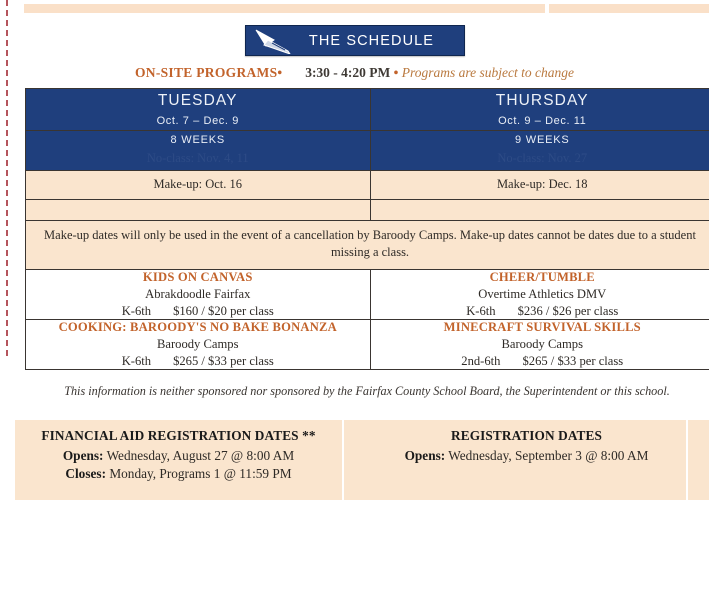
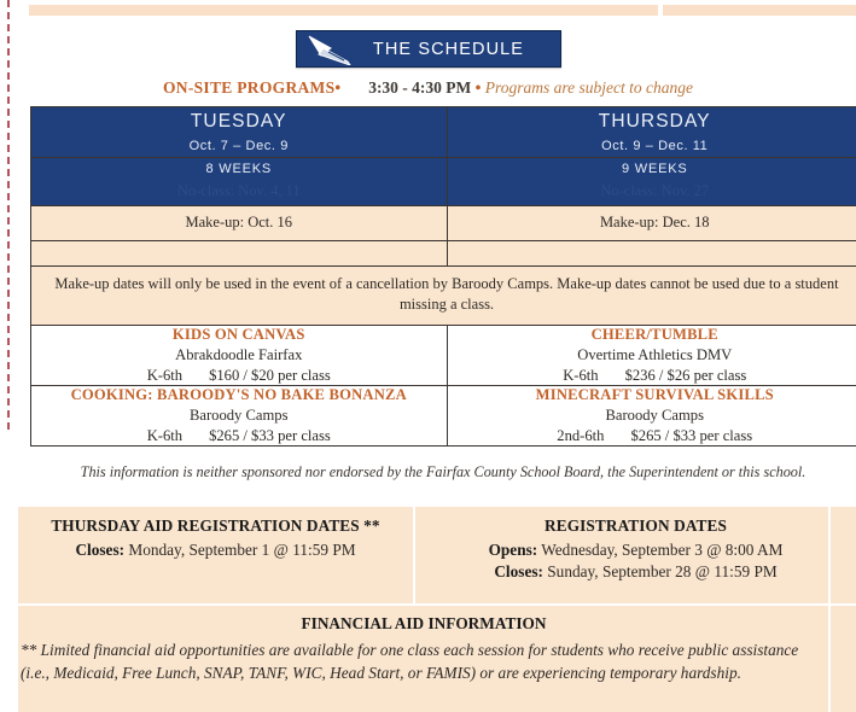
  THE SCHEDULE
- ON-SITE PROGRAMS• 3:30 - 4:20 PM • Programs are subject to change
+ ON-SITE PROGRAMS• 3:30 - 4:30 PM • Programs are subject to change
  TUESDAY Oct. 7 – Dec. 9	THURSDAY Oct. 9 – Dec. 11
  Make-up: Oct. 16	Make-up: Dec. 18
- Make-up dates will only be used in the event of a cancellation by Baroody Camps. Make-up dates cannot be dates due to a student missing a class.
+ Make-up dates will only be used in the event of a cancellation by Baroody Camps. Make-up dates cannot be used due to a student missing a class.
  KIDS ON CANVAS Abrakdoodle Fairfax K-6th $160 / $20 per class	CHEER/TUMBLE Overtime Athletics DMV K-6th $236 / $26 per class
  COOKING: BAROODY'S NO BAKE BONANZA Baroody Camps K-6th $265 / $33 per class	MINECRAFT SURVIVAL SKILLS Baroody Camps 2nd-6th $265 / $33 per class
- This information is neither sponsored nor sponsored by the Fairfax County School Board, the Superintendent or this school.
+ This information is neither sponsored nor endorsed by the Fairfax County School Board, the Superintendent or this school.
- FINANCIAL AID REGISTRATION DATES **
+ THURSDAY AID REGISTRATION DATES **
- Opens: Wednesday, August 27 @ 8:00 AM
- Closes: Monday, Programs 1 @ 11:59 PM
+ Closes: Monday, September 1 @ 11:59 PM
  REGISTRATION DATES
  Opens: Wednesday, September 3 @ 8:00 AM
+ Closes: Sunday, September 28 @ 11:59 PM
+ FINANCIAL AID INFORMATION
+ ** Limited financial aid opportunities are available for one class each session for students who receive public assistance (i.e., Medicaid, Free Lunch, SNAP, TANF, WIC, Head Start, or FAMIS) or are experiencing temporary hardship.
